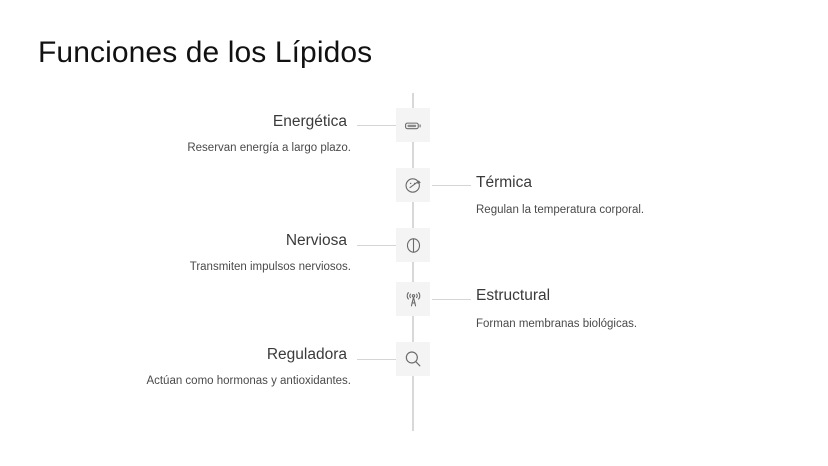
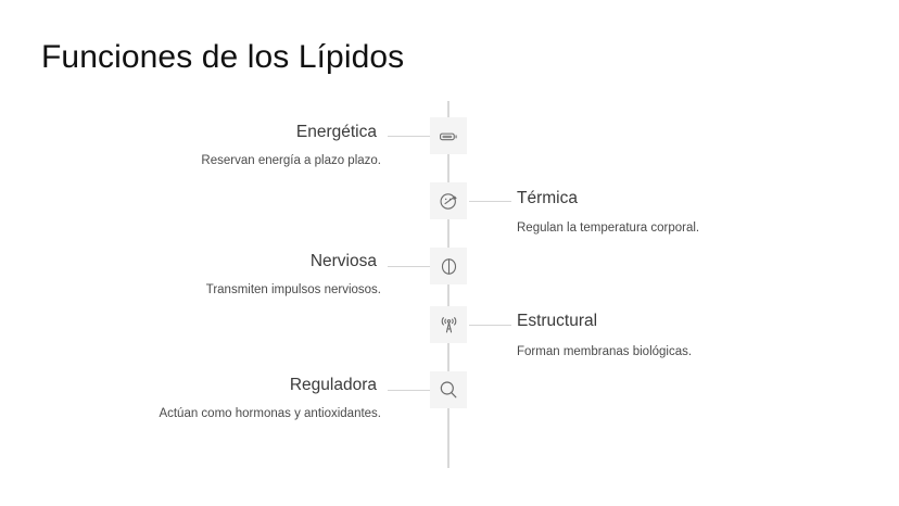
  Funciones de los Lípidos
  Energética
- Reservan energía a largo plazo.
+ Reservan energía a plazo plazo.
  Térmica
  Regulan la temperatura corporal.
  Nerviosa
  Transmiten impulsos nerviosos.
  Estructural
  Forman membranas biológicas.
  Reguladora
  Actúan como hormonas y antioxidantes.
